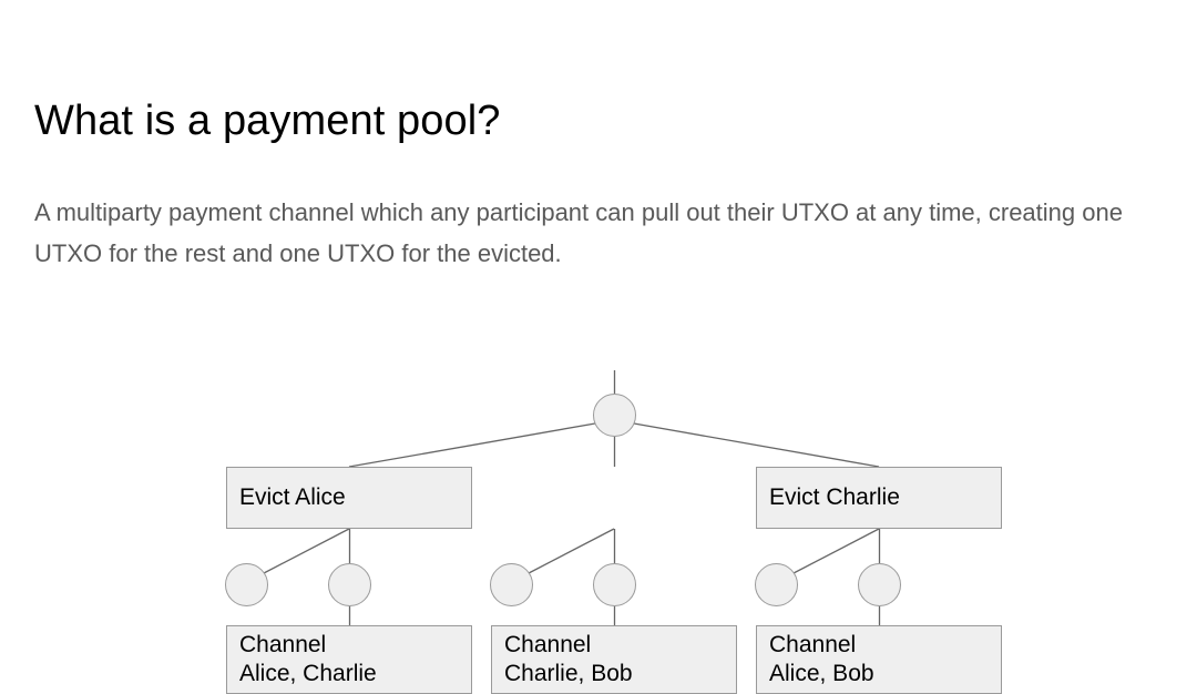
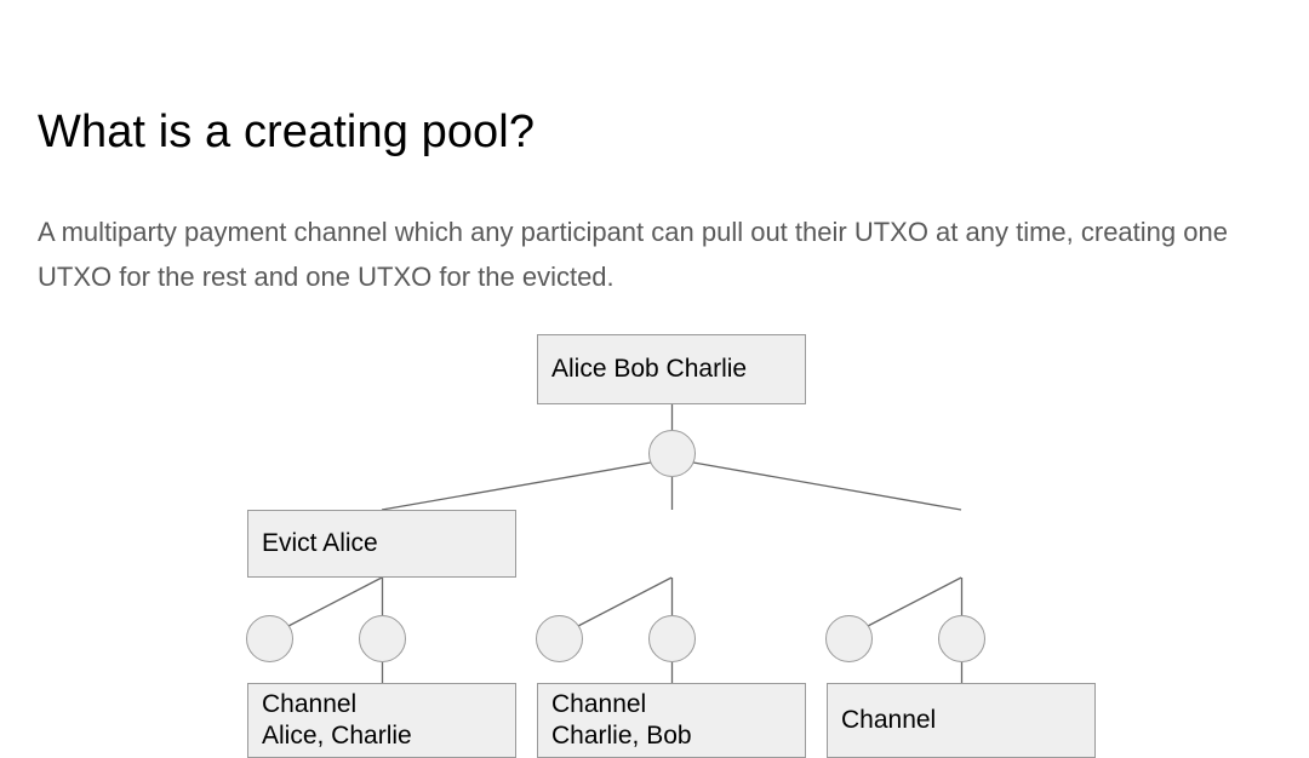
- What is a payment pool?
+ What is a creating pool?
  A multiparty payment channel which any participant can pull out their UTXO at any time, creating one UTXO for the rest and one UTXO for the evicted.
+ Alice Bob Charlie
  Evict Alice
- Evict Charlie
  Channel
  Alice, Charlie
  Channel
  Charlie, Bob
  Channel
- Alice, Bob
